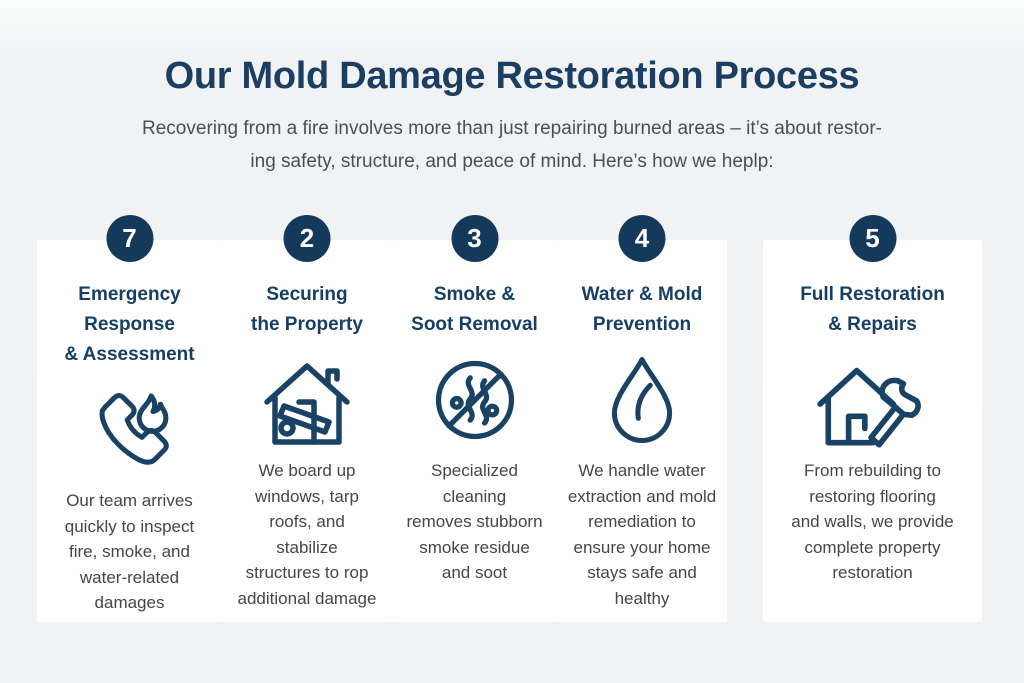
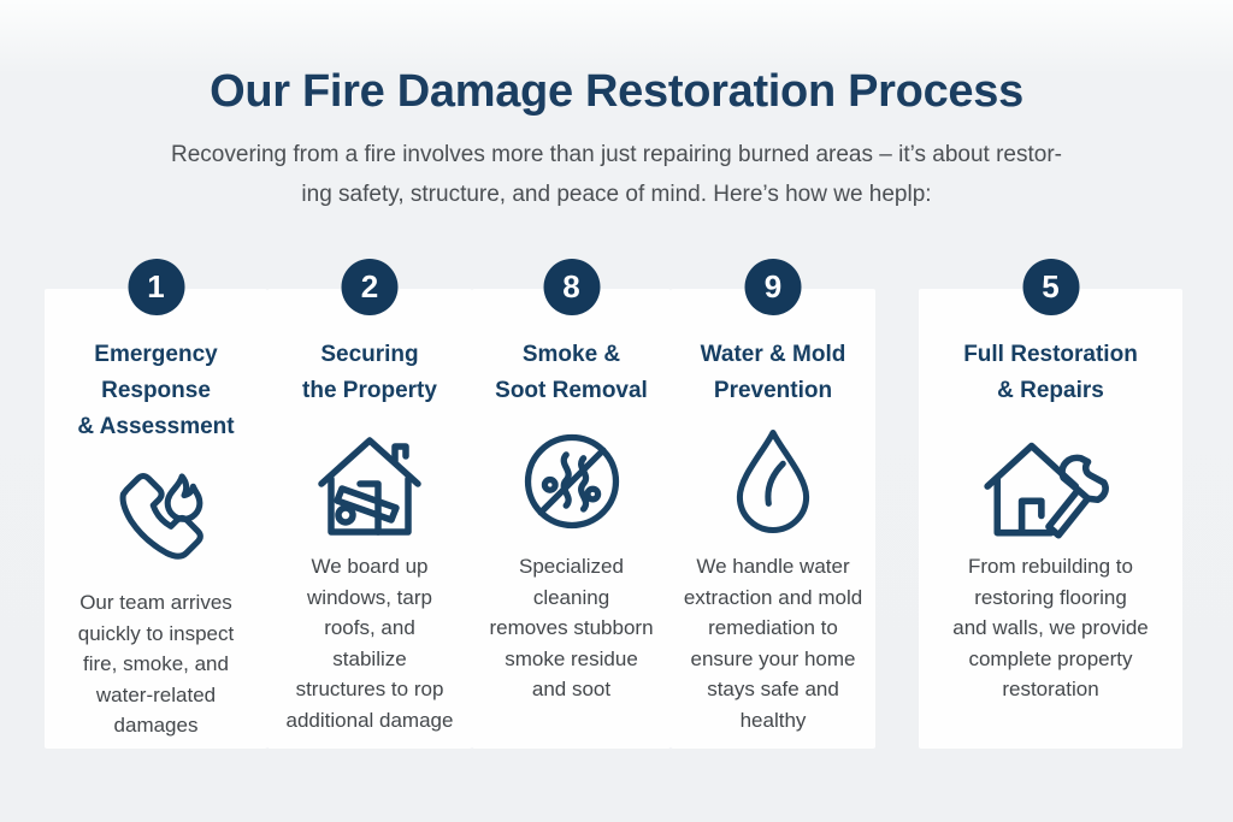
- Our Mold Damage Restoration Process
+ Our Fire Damage Restoration Process
  Recovering from a fire involves more than just repairing burned areas – it’s about restor-
  ing safety, structure, and peace of mind. Here’s how we heplp:
- 7
+ 1
  Emergency
  Response
  & Assessment
  Our team arrives
  quickly to inspect
  fire, smoke, and
  water-related
  damages
  2
  Securing
  the Property
  We board up
  windows, tarp
  roofs, and
  stabilize
  structures to rop
  additional damage
- 3
+ 8
  Smoke &
  Soot Removal
  Specialized cleaning
  removes stubborn
  smoke residue
  and soot
- 4
+ 9
  Water & Mold
  Prevention
  We handle water
  extraction and mold
  remediation to
  ensure your home
  stays safe and healthy
  5
  Full Restoration
  & Repairs
  From rebuilding to
  restoring flooring
  and walls, we provide
  complete property
  restoration
